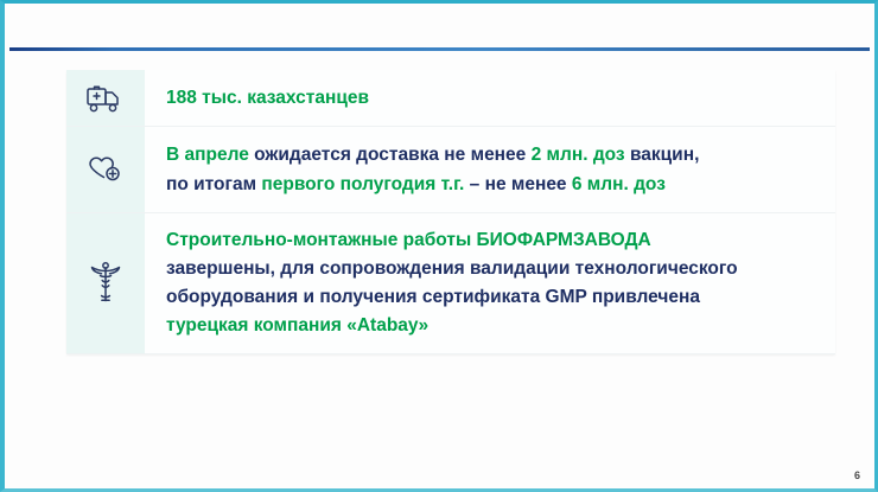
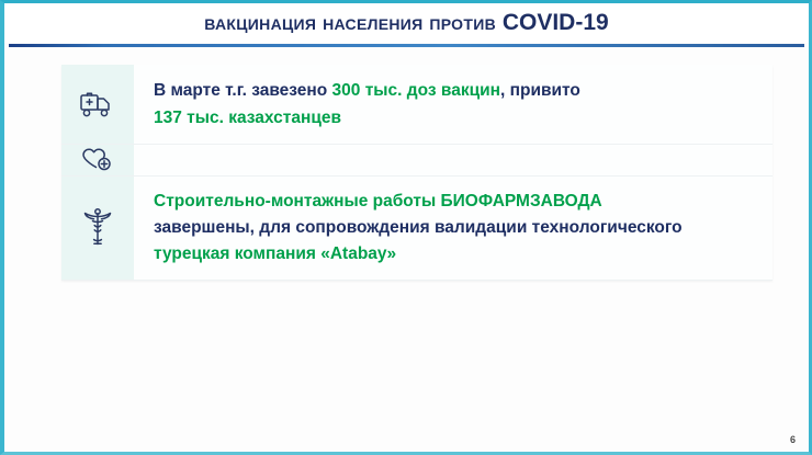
+ вакцинация населения против COVID-19
+ В марте т.г. завезено 300 тыс. доз вакцин, привито
- 188 тыс. казахстанцев
+ 137 тыс. казахстанцев
- В апреле ожидается доставка не менее 2 млн. доз вакцин,
- по итогам первого полугодия т.г. – не менее 6 млн. доз
  Строительно-монтажные работы БИОФАРМЗАВОДА
  завершены, для сопровождения валидации технологического
- оборудования и получения сертификата GMP привлечена
  турецкая компания «Atabay»
  6
